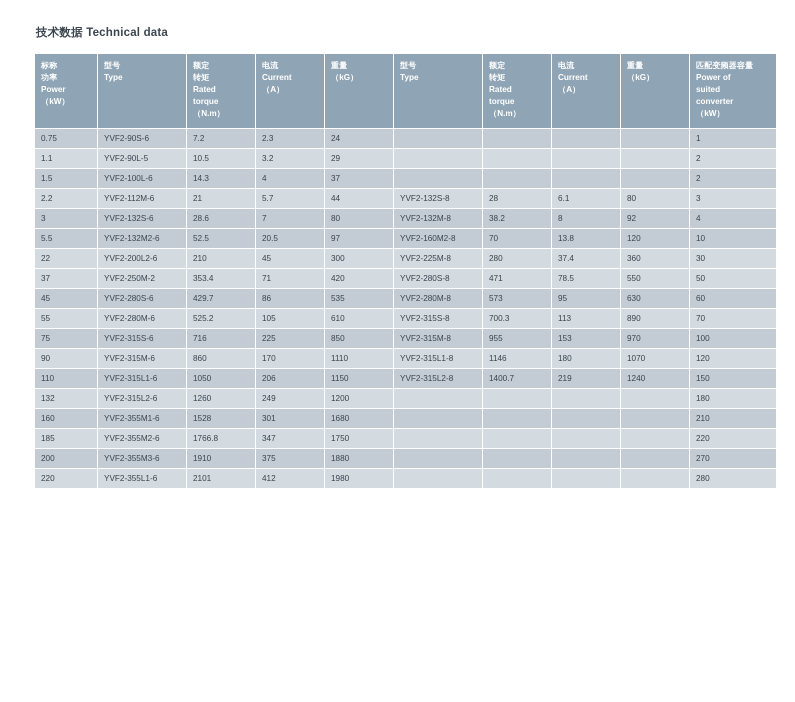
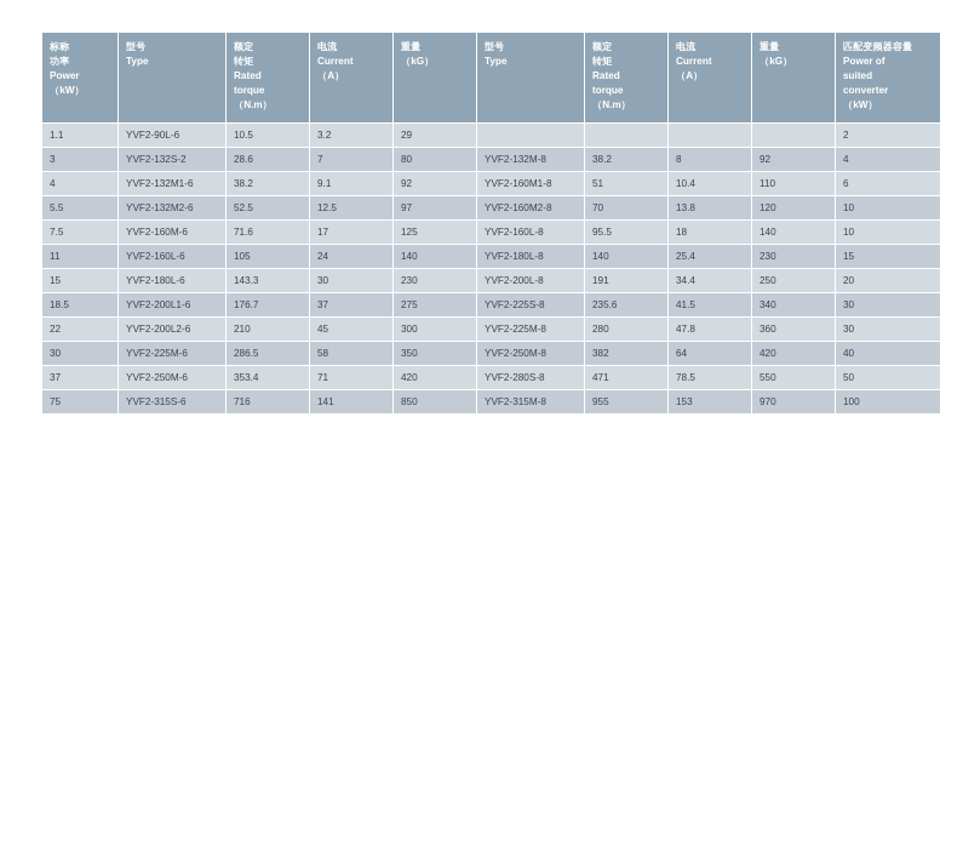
- 技术数据 Technical data
  标称功率Power（kW）	型号Type	额定转矩Ratedtorque（N.m）	电流Current（A）	重量（kG）	型号Type	额定转矩Ratedtorque（N.m）	电流Current（A）	重量（kG）	匹配变频器容量Power ofsuitedconverter（kW）
- 0.75	YVF2-90S-6	7.2	2.3	24					1
- 1.1	YVF2-90L-5	10.5	3.2	29					2
+ 1.1	YVF2-90L-6	10.5	3.2	29					2
- 1.5	YVF2-100L-6	14.3	4	37					2
- 2.2	YVF2-112M-6	21	5.7	44	YVF2-132S-8	28	6.1	80	3
- 3	YVF2-132S-6	28.6	7	80	YVF2-132M-8	38.2	8	92	4
+ 3	YVF2-132S-2	28.6	7	80	YVF2-132M-8	38.2	8	92	4
+ 4	YVF2-132M1-6	38.2	9.1	92	YVF2-160M1-8	51	10.4	110	6
- 5.5	YVF2-132M2-6	52.5	20.5	97	YVF2-160M2-8	70	13.8	120	10
+ 5.5	YVF2-132M2-6	52.5	12.5	97	YVF2-160M2-8	70	13.8	120	10
+ 7.5	YVF2-160M-6	71.6	17	125	YVF2-160L-8	95.5	18	140	10
+ 11	YVF2-160L-6	105	24	140	YVF2-180L-8	140	25.4	230	15
+ 15	YVF2-180L-6	143.3	30	230	YVF2-200L-8	191	34.4	250	20
+ 18.5	YVF2-200L1-6	176.7	37	275	YVF2-225S-8	235.6	41.5	340	30
- 22	YVF2-200L2-6	210	45	300	YVF2-225M-8	280	37.4	360	30
+ 22	YVF2-200L2-6	210	45	300	YVF2-225M-8	280	47.8	360	30
+ 30	YVF2-225M-6	286.5	58	350	YVF2-250M-8	382	64	420	40
- 37	YVF2-250M-2	353.4	71	420	YVF2-280S-8	471	78.5	550	50
+ 37	YVF2-250M-6	353.4	71	420	YVF2-280S-8	471	78.5	550	50
- 45	YVF2-280S-6	429.7	86	535	YVF2-280M-8	573	95	630	60
- 55	YVF2-280M-6	525.2	105	610	YVF2-315S-8	700.3	113	890	70
- 75	YVF2-315S-6	716	225	850	YVF2-315M-8	955	153	970	100
+ 75	YVF2-315S-6	716	141	850	YVF2-315M-8	955	153	970	100
- 90	YVF2-315M-6	860	170	1110	YVF2-315L1-8	1146	180	1070	120
- 110	YVF2-315L1-6	1050	206	1150	YVF2-315L2-8	1400.7	219	1240	150
- 132	YVF2-315L2-6	1260	249	1200					180
- 160	YVF2-355M1-6	1528	301	1680					210
- 185	YVF2-355M2-6	1766.8	347	1750					220
- 200	YVF2-355M3-6	1910	375	1880					270
- 220	YVF2-355L1-6	2101	412	1980					280
